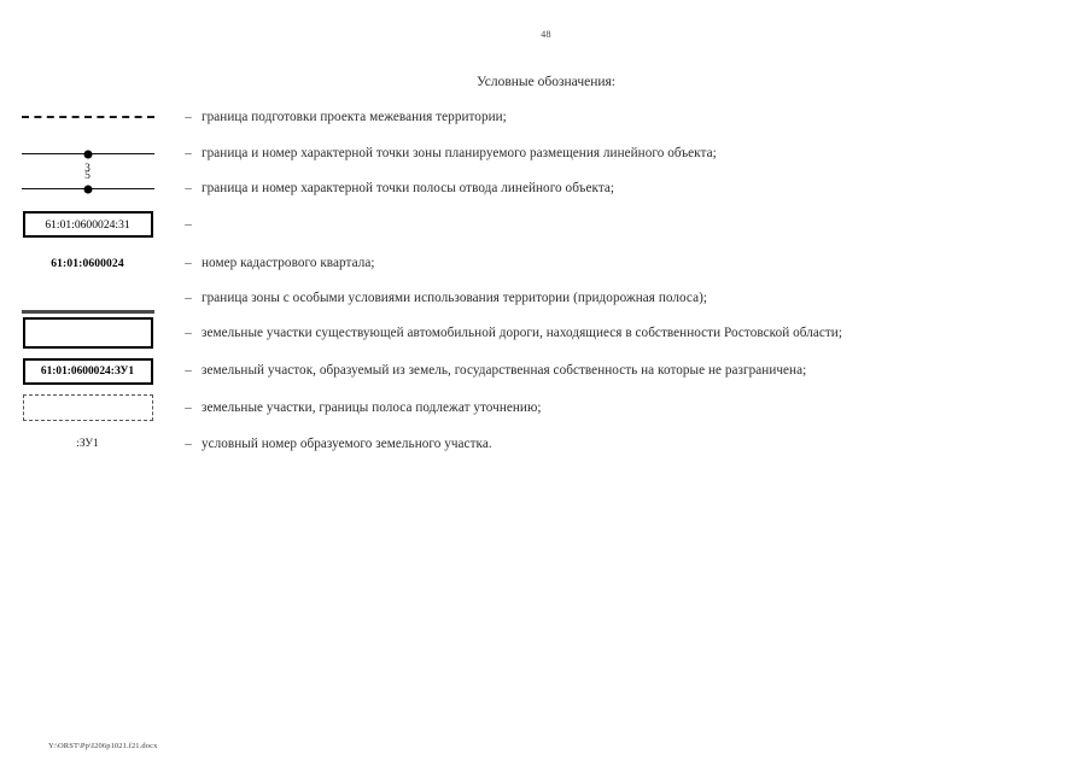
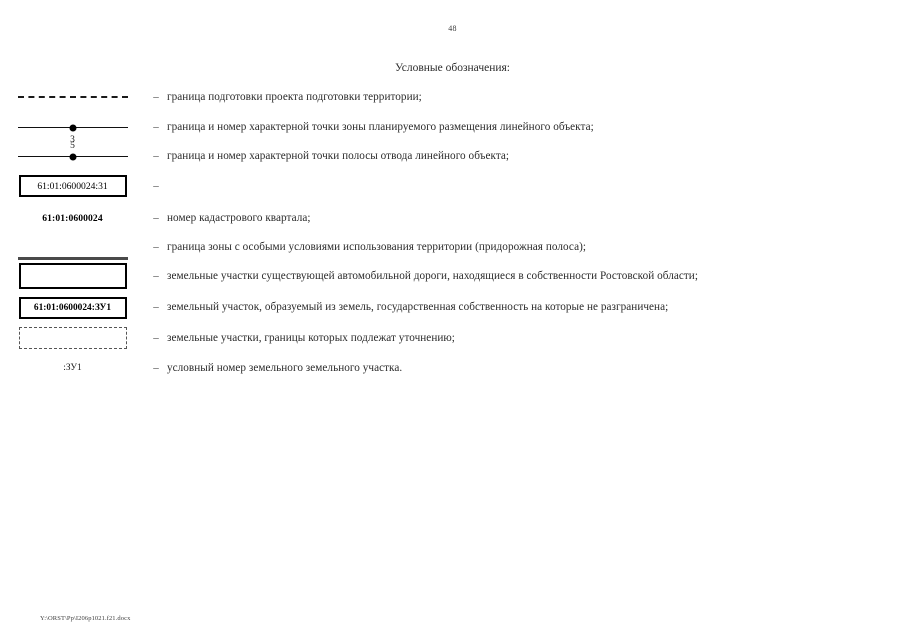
  48
  Условные обозначения:
  –
- граница подготовки проекта межевания территории;
+ граница подготовки проекта подготовки территории;
  3
  –
  граница и номер характерной точки зоны планируемого размещения линейного объекта;
  5
  –
  граница и номер характерной точки полосы отвода линейного объекта;
  61:01:0600024:31
  –
  61:01:0600024
  –
  номер кадастрового квартала;
  –
  граница зоны с особыми условиями использования территории (придорожная полоса);
  –
  земельные участки существующей автомобильной дороги, находящиеся в собственности Ростовской области;
  61:01:0600024:ЗУ1
  –
  земельный участок, образуемый из земель, государственная собственность на которые не разграничена;
  –
- земельные участки, границы полоса подлежат уточнению;
+ земельные участки, границы которых подлежат уточнению;
  :ЗУ1
  –
- условный номер образуемого земельного участка.
+ условный номер земельного земельного участка.
